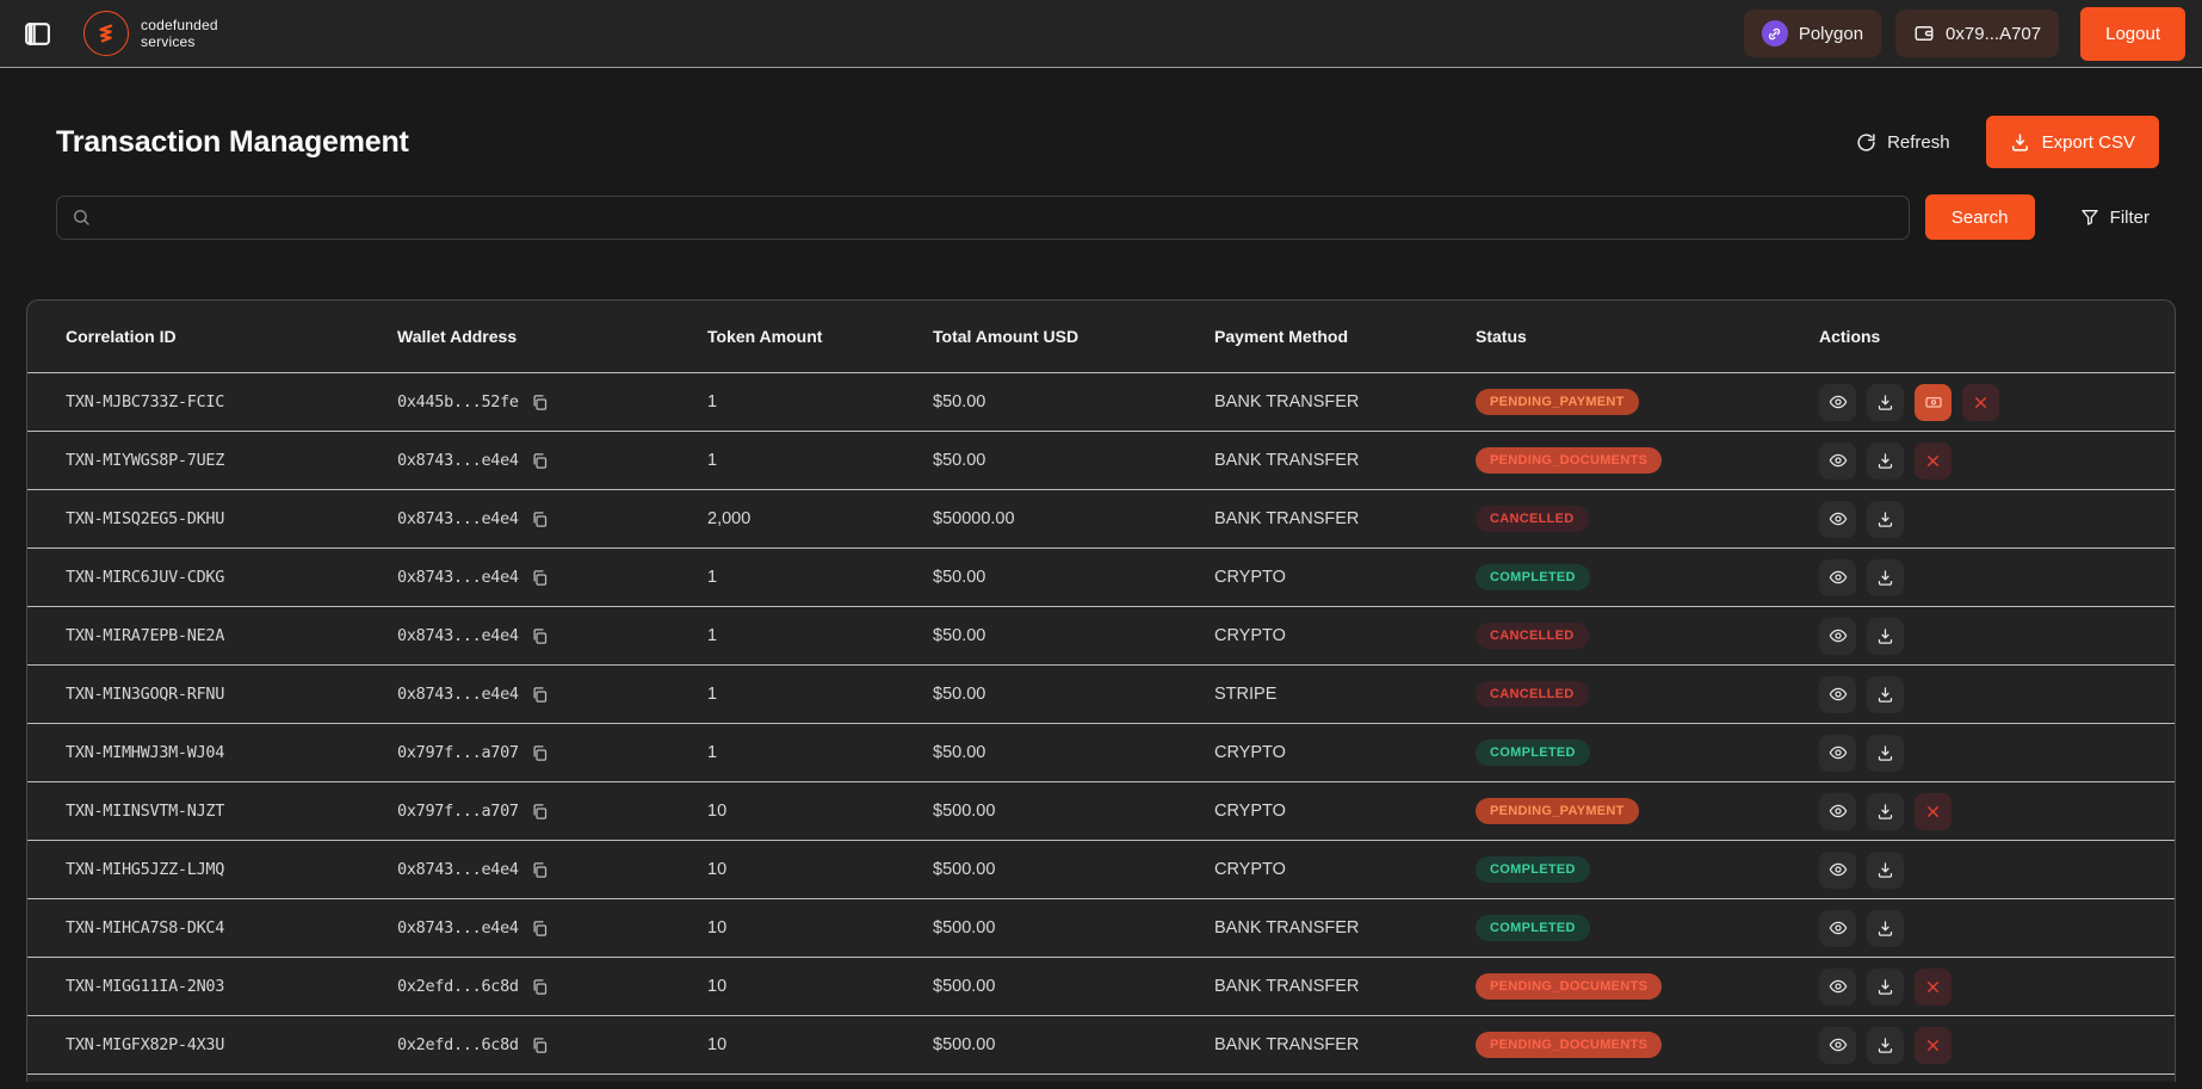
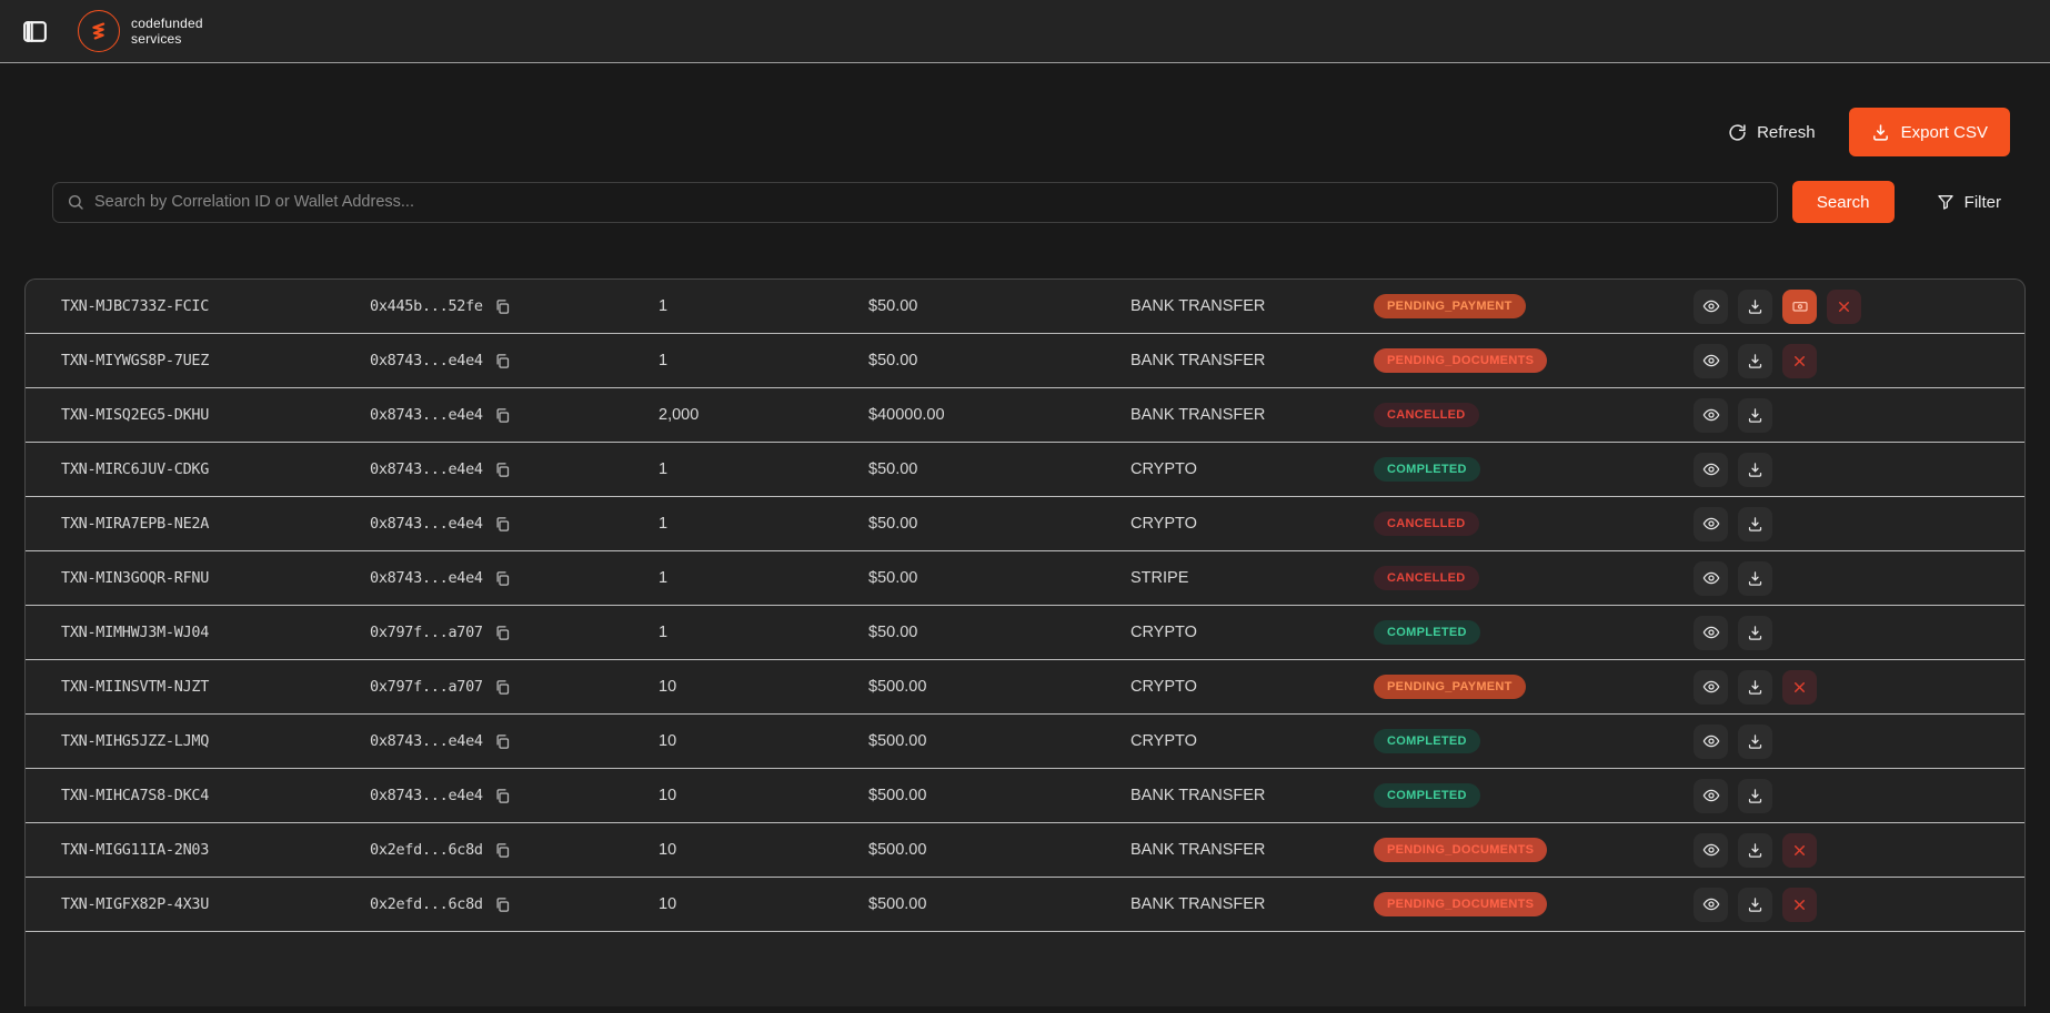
  codefunded
  services
- Polygon
- 0x79...A707
- Logout
- Transaction Management
  Refresh
  Export CSV
+ Search by Correlation ID or Wallet Address...
  Search
  Filter
- Correlation ID
- Wallet Address
- Token Amount
- Total Amount USD
- Payment Method
- Status
- Actions
  TXN-MJBC733Z-FCIC
  0x445b...52fe
  1
  $50.00
  BANK TRANSFER
  PENDING_PAYMENT
  TXN-MIYWGS8P-7UEZ
  0x8743...e4e4
  1
  $50.00
  BANK TRANSFER
  PENDING_DOCUMENTS
  TXN-MISQ2EG5-DKHU
  0x8743...e4e4
  2,000
- $50000.00
+ $40000.00
  BANK TRANSFER
  CANCELLED
  TXN-MIRC6JUV-CDKG
  0x8743...e4e4
  1
  $50.00
  CRYPTO
  COMPLETED
  TXN-MIRA7EPB-NE2A
  0x8743...e4e4
  1
  $50.00
  CRYPTO
  CANCELLED
  TXN-MIN3GOQR-RFNU
  0x8743...e4e4
  1
  $50.00
  STRIPE
  CANCELLED
  TXN-MIMHWJ3M-WJ04
  0x797f...a707
  1
  $50.00
  CRYPTO
  COMPLETED
  TXN-MIINSVTM-NJZT
  0x797f...a707
  10
  $500.00
  CRYPTO
  PENDING_PAYMENT
  TXN-MIHG5JZZ-LJMQ
  0x8743...e4e4
  10
  $500.00
  CRYPTO
  COMPLETED
  TXN-MIHCA7S8-DKC4
  0x8743...e4e4
  10
  $500.00
  BANK TRANSFER
  COMPLETED
  TXN-MIGG11IA-2N03
  0x2efd...6c8d
  10
  $500.00
  BANK TRANSFER
  PENDING_DOCUMENTS
  TXN-MIGFX82P-4X3U
  0x2efd...6c8d
  10
  $500.00
  BANK TRANSFER
  PENDING_DOCUMENTS
